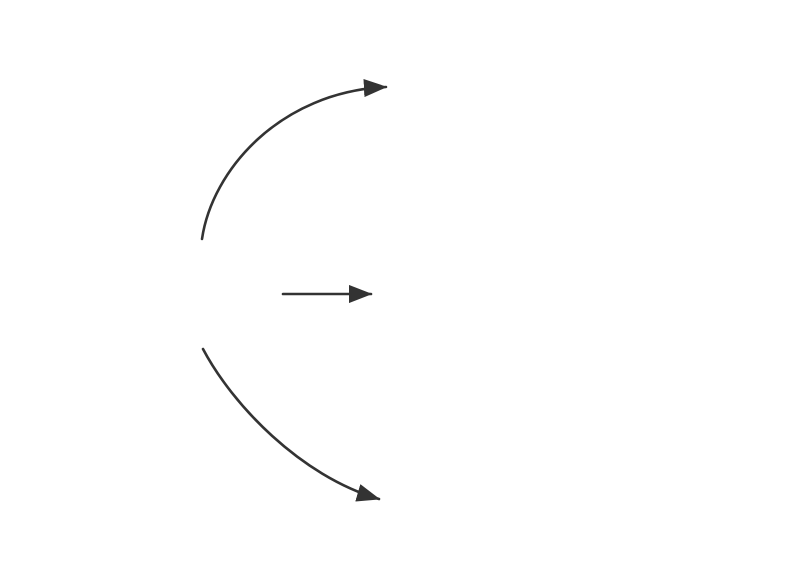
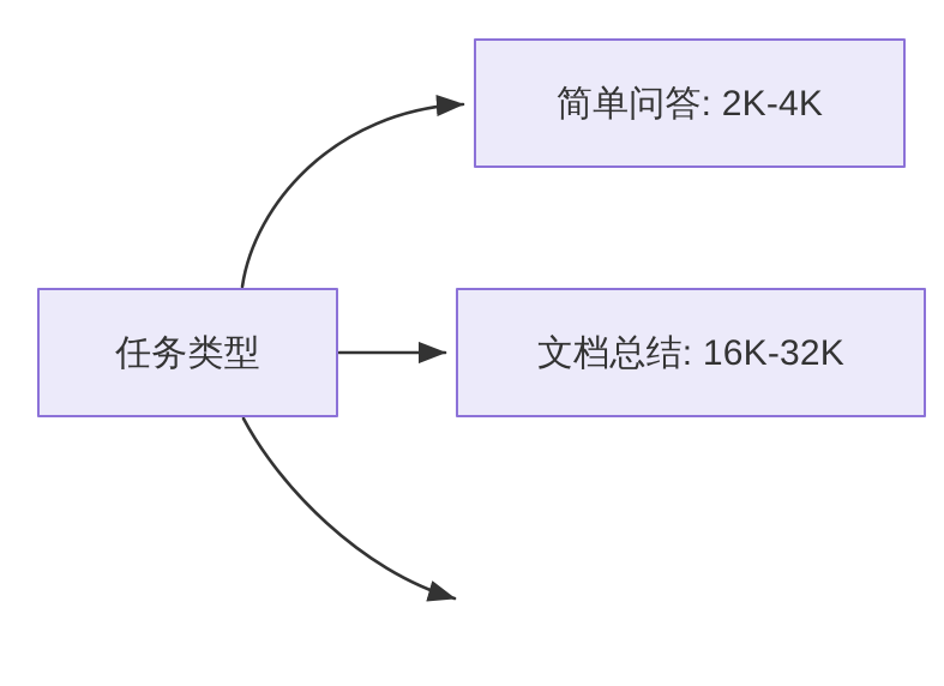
+ 任务类型
+ 简单问答: 2K-4K
+ 文档总结: 16K-32K
